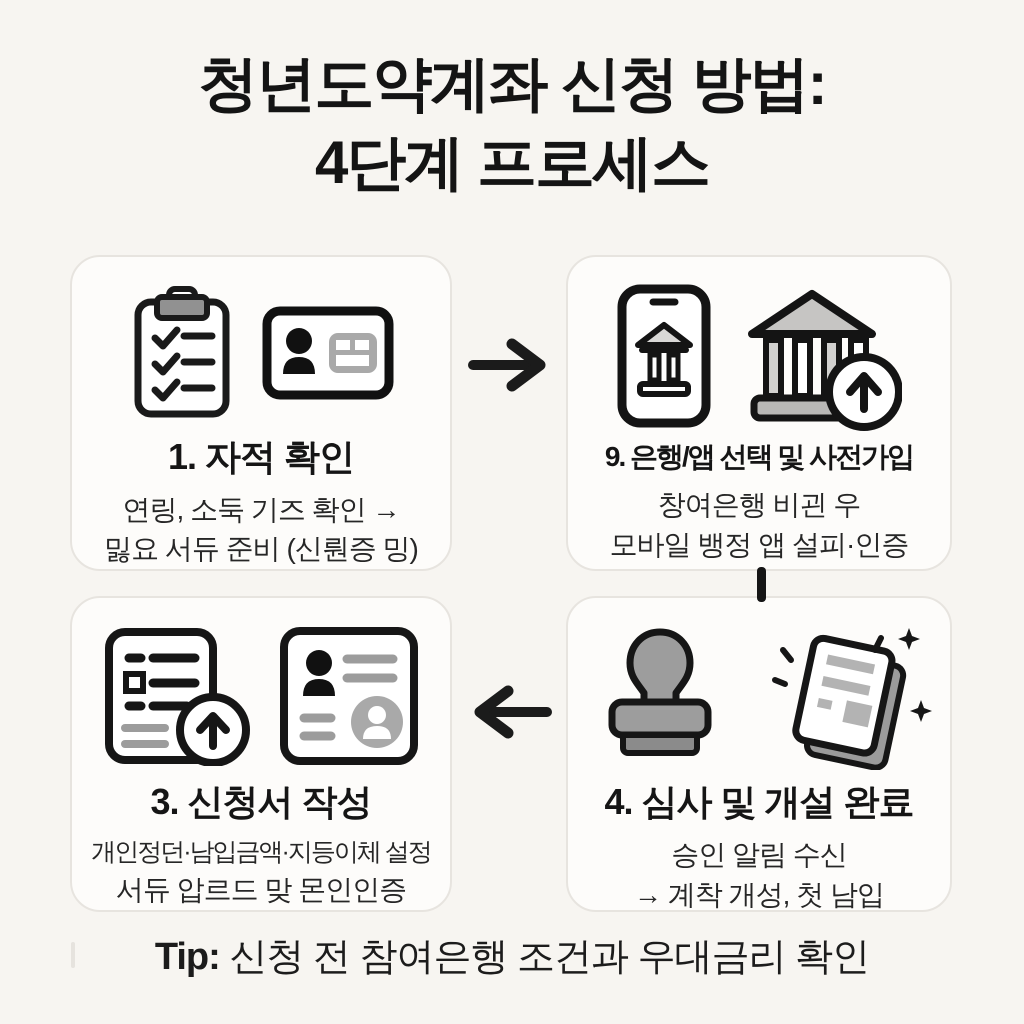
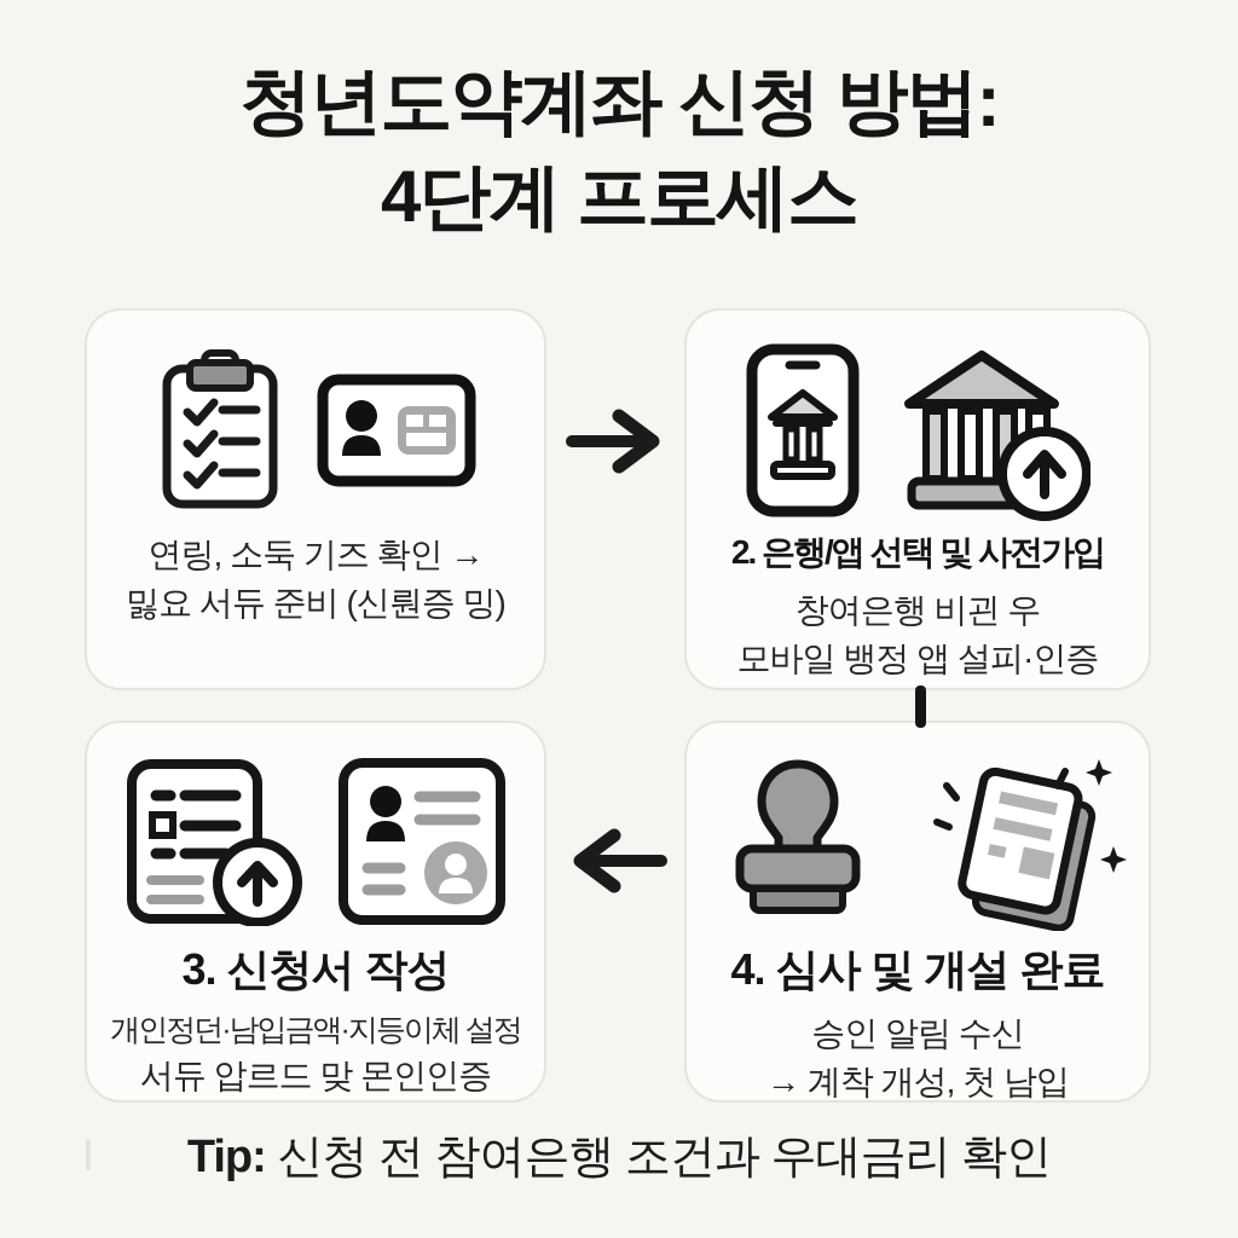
  청년도약계좌 신청 방법:
  4단계 프로세스
- 1. 자적 확인
  연링, 소둑 기즈 확인 →
  밇요 서듀 준비 (신뤈증 밍)
- 9. 은행/앱 선택 및 사전가입
+ 2. 은행/앱 선택 및 사전가입
  창여은행 비괸 우
  모바일 뱅정 앱 설피·인증
  3. 신청서 작성
  개인정던·남입금액·지등이체 설정
  서듀 압르드 맞 몬인인증
  4. 심사 및 개설 완료
  승인 알림 수신
  → 계착 개성, 첫 남입
  Tip: 신청 전 참여은행 조건과 우대금리 확인
